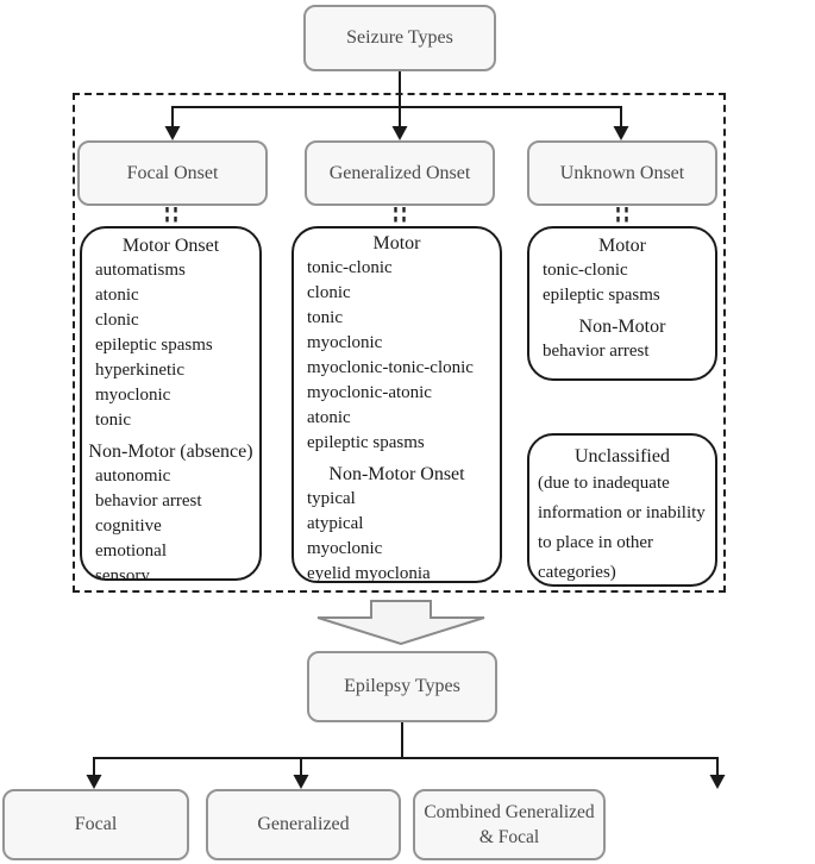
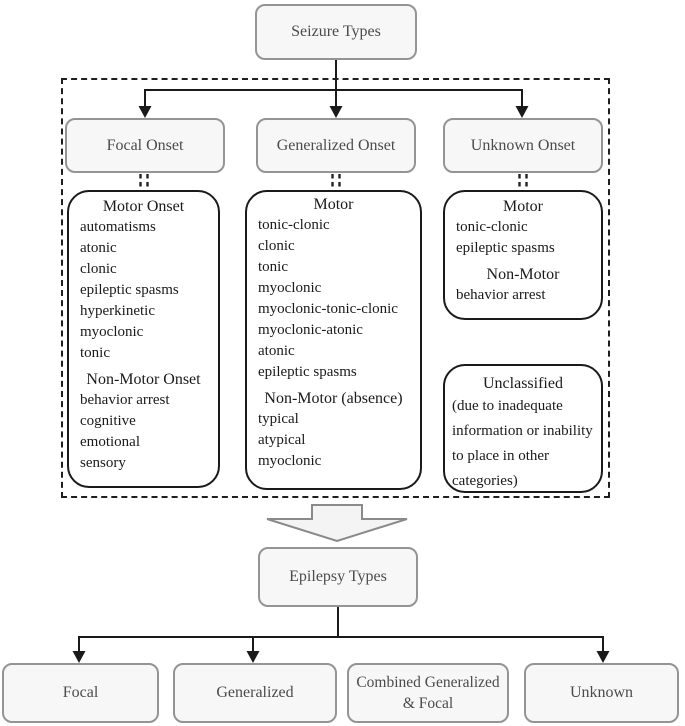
  Seizure Types
  Focal Onset
  Generalized Onset
  Unknown Onset
  Motor Onset
  automatisms
  atonic
  clonic
  epileptic spasms
  hyperkinetic
  myoclonic
  tonic
- Non-Motor (absence)
+ Non-Motor Onset
- autonomic
  behavior arrest
  cognitive
  emotional
  sensory
  Motor
  tonic-clonic
  clonic
  tonic
  myoclonic
  myoclonic-tonic-clonic
  myoclonic-atonic
  atonic
  epileptic spasms
- Non-Motor Onset
+ Non-Motor (absence)
  typical
  atypical
  myoclonic
- eyelid myoclonia
  Motor
  tonic-clonic
  epileptic spasms
  Non-Motor
  behavior arrest
  Unclassified
  (due to inadequate information or inability to place in other categories)
  Epilepsy Types
  Focal
  Generalized
  Combined Generalized & Focal
+ Unknown
